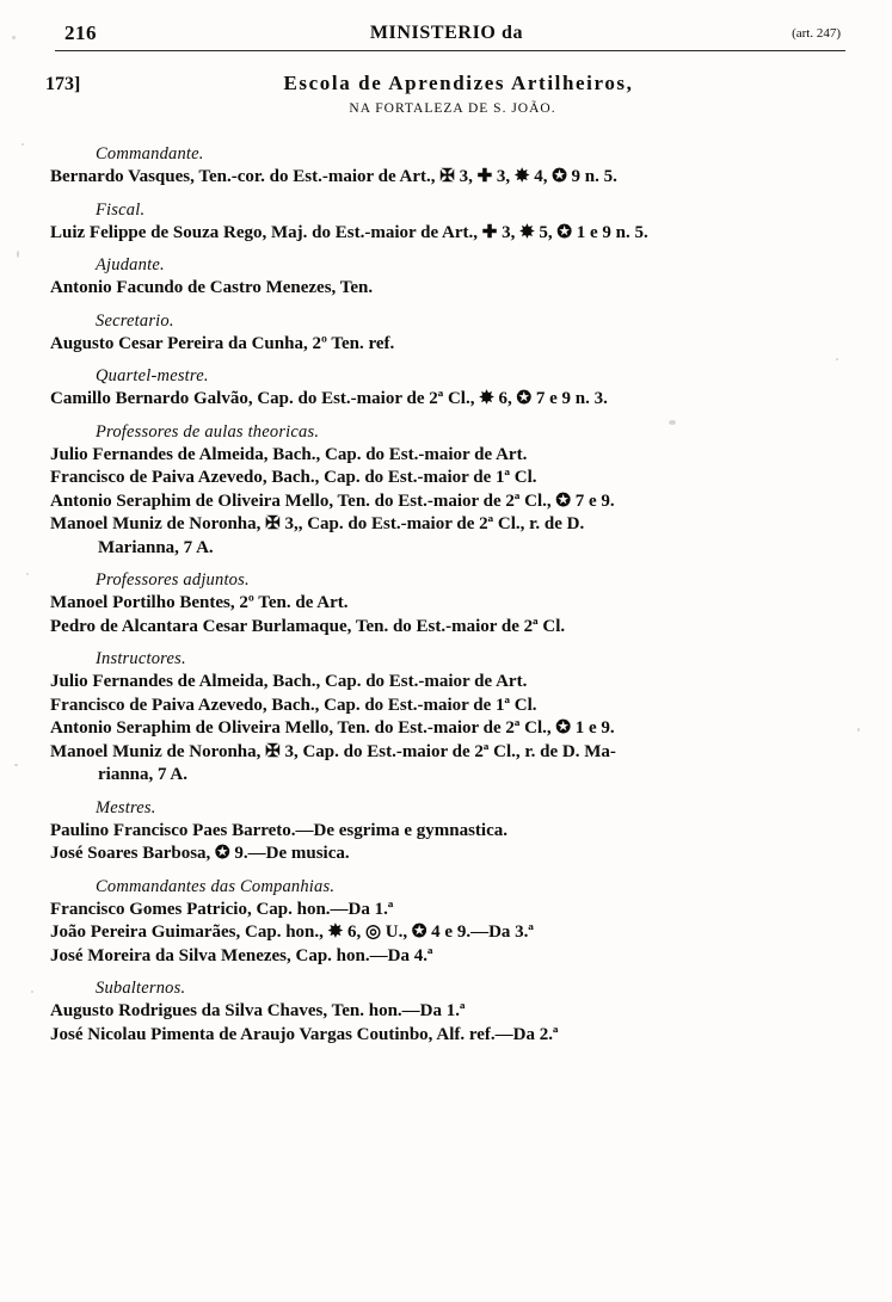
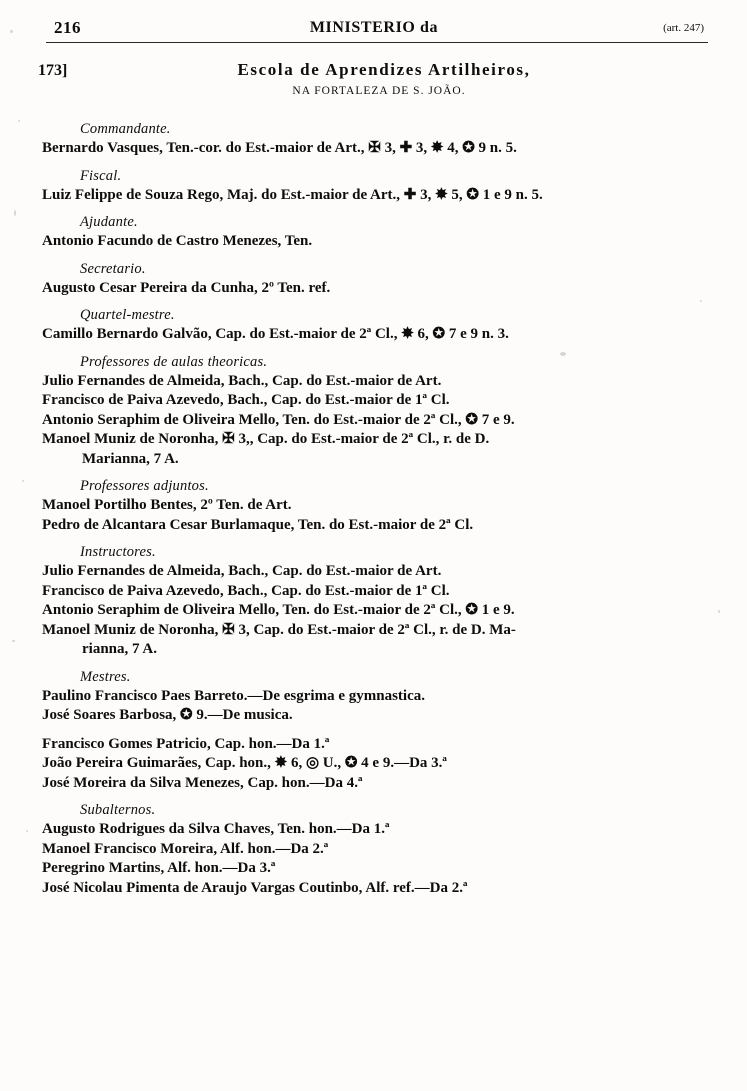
  216
  MINISTERIO da
  (art. 247)
  173]
  Escola de Aprendizes Artilheiros,
  NA FORTALEZA DE S. JOÃO.
  Commandante.
  Bernardo Vasques, Ten.-cor. do Est.-maior de Art., ✠ 3, ✚ 3, ✸ 4, ✪ 9 n. 5.
  Fiscal.
  Luiz Felippe de Souza Rego, Maj. do Est.-maior de Art., ✚ 3, ✸ 5, ✪ 1 e 9 n. 5.
  Ajudante.
  Antonio Facundo de Castro Menezes, Ten.
  Secretario.
  Augusto Cesar Pereira da Cunha, 2º Ten. ref.
  Quartel-mestre.
  Camillo Bernardo Galvão, Cap. do Est.-maior de 2ª Cl., ✸ 6, ✪ 7 e 9 n. 3.
  Professores de aulas theoricas.
  Julio Fernandes de Almeida, Bach., Cap. do Est.-maior de Art.
  Francisco de Paiva Azevedo, Bach., Cap. do Est.-maior de 1ª Cl.
  Antonio Seraphim de Oliveira Mello, Ten. do Est.-maior de 2ª Cl., ✪ 7 e 9.
  Manoel Muniz de Noronha, ✠ 3,, Cap. do Est.-maior de 2ª Cl., r. de D.
  Marianna, 7 A.
  Professores adjuntos.
  Manoel Portilho Bentes, 2º Ten. de Art.
  Pedro de Alcantara Cesar Burlamaque, Ten. do Est.-maior de 2ª Cl.
  Instructores.
  Julio Fernandes de Almeida, Bach., Cap. do Est.-maior de Art.
  Francisco de Paiva Azevedo, Bach., Cap. do Est.-maior de 1ª Cl.
  Antonio Seraphim de Oliveira Mello, Ten. do Est.-maior de 2ª Cl., ✪ 1 e 9.
  Manoel Muniz de Noronha, ✠ 3, Cap. do Est.-maior de 2ª Cl., r. de D. Ma-
  rianna, 7 A.
  Mestres.
  Paulino Francisco Paes Barreto.—De esgrima e gymnastica.
  José Soares Barbosa, ✪ 9.—De musica.
- Commandantes das Companhias.
  Francisco Gomes Patricio, Cap. hon.—Da 1.ª
  João Pereira Guimarães, Cap. hon., ✸ 6, ◎ U., ✪ 4 e 9.—Da 3.ª
  José Moreira da Silva Menezes, Cap. hon.—Da 4.ª
  Subalternos.
  Augusto Rodrigues da Silva Chaves, Ten. hon.—Da 1.ª
+ Manoel Francisco Moreira, Alf. hon.—Da 2.ª
+ Peregrino Martins, Alf. hon.—Da 3.ª
  José Nicolau Pimenta de Araujo Vargas Coutinbo, Alf. ref.—Da 2.ª
